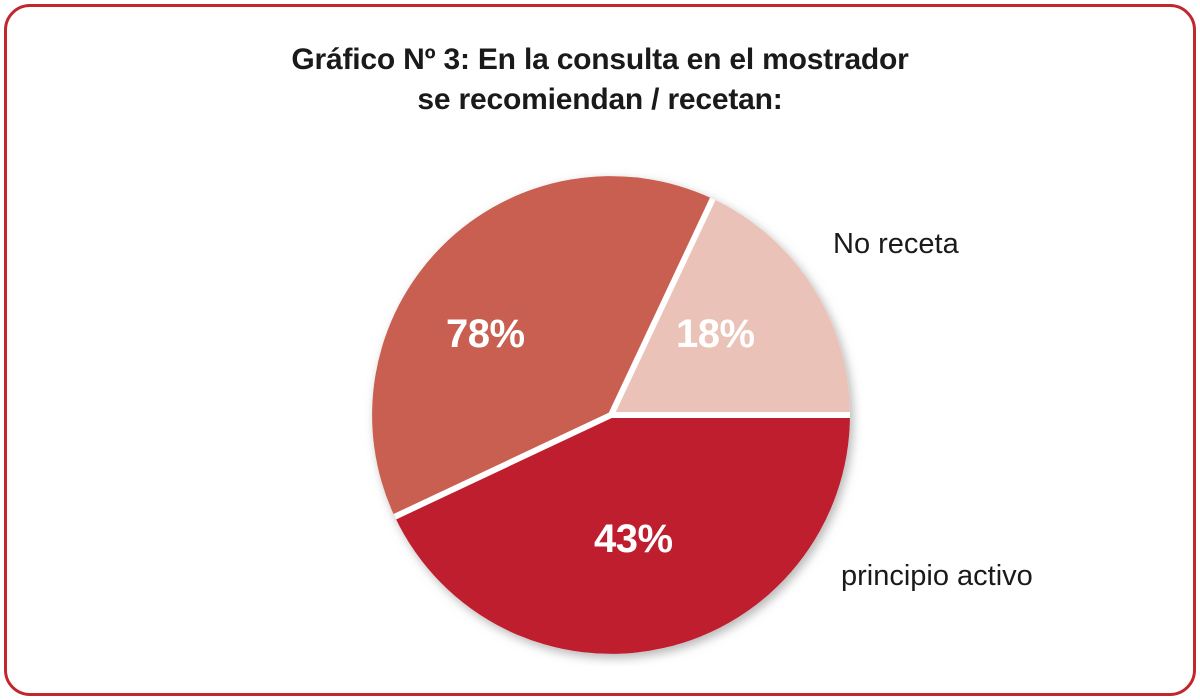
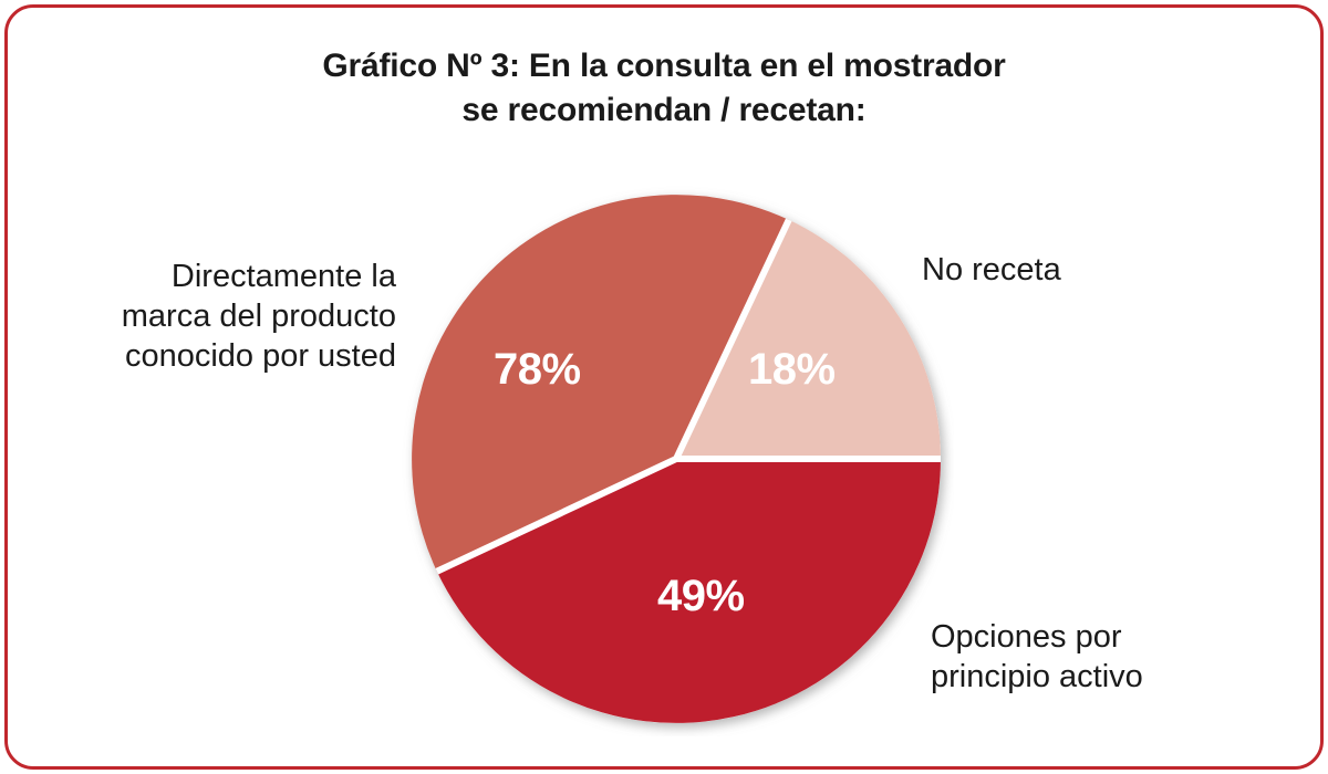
  Gráfico Nº 3: En la consulta en el mostrador
  se recomiendan / recetan:
  78%
  18%
- 43%
+ 49%
+ Directamente la
+ marca del producto
+ conocido por usted
  No receta
+ Opciones por
  principio activo
